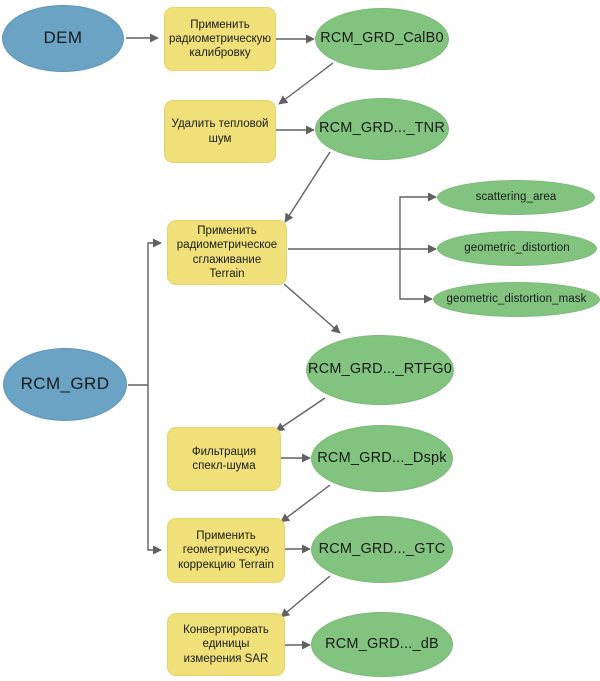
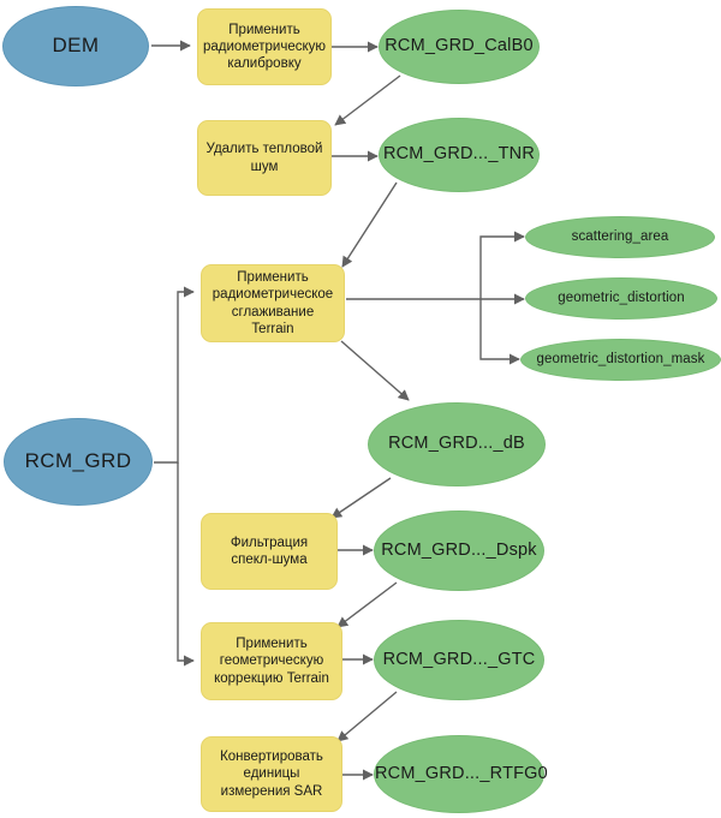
  DEM
  Применить радиометрическую калибровку
  RCM_GRD_CalB0
  Удалить тепловой шум
  RCM_GRD..._TNR
  Применить радиометрическое сглаживание Terrain
  scattering_area
  geometric_distortion
  geometric_distortion_mask
  RCM_GRD
- RCM_GRD..._RTFG0
+ RCM_GRD..._dB
  Фильтрация спекл-шума
  RCM_GRD..._Dspk
  Применить геометрическую коррекцию Terrain
  RCM_GRD..._GTC
  Конвертировать единицы измерения SAR
- RCM_GRD..._dB
+ RCM_GRD..._RTFG0
